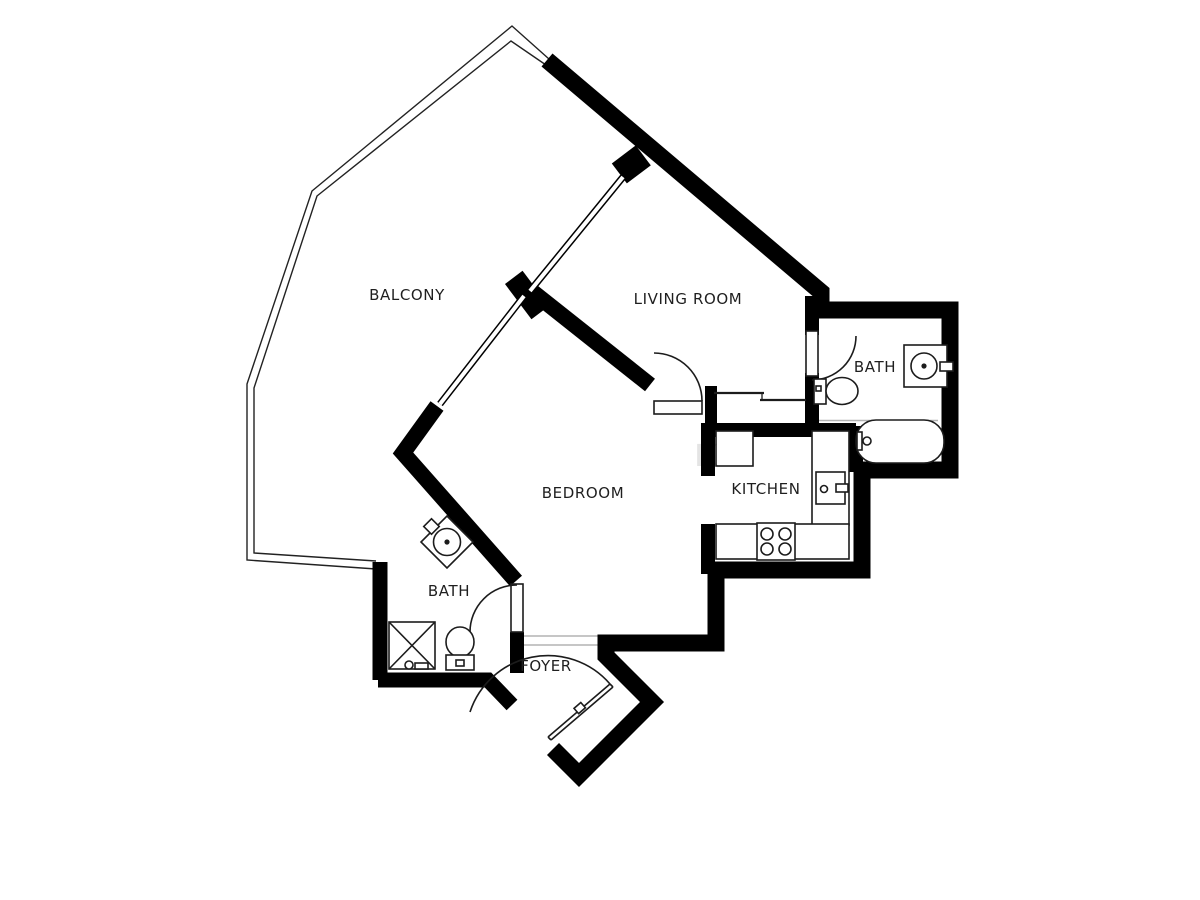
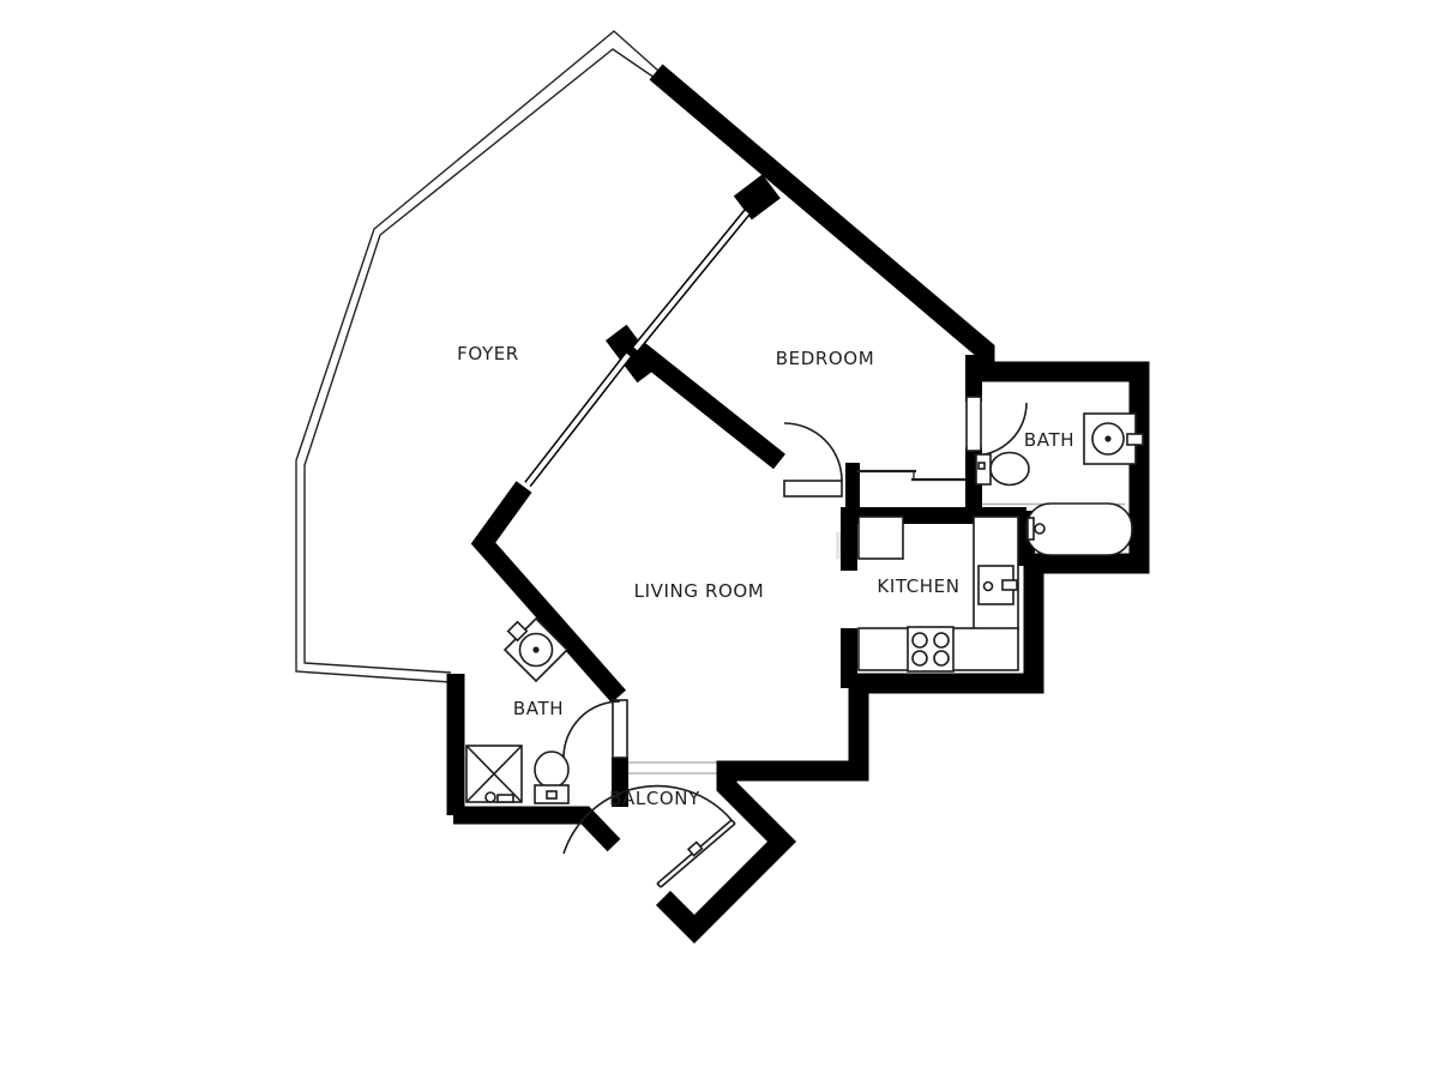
  K
- BALCONY
+ FOYER
- LIVING ROOM
+ BEDROOM
  BATH
  KITCHEN
- BEDROOM
+ LIVING ROOM
  BATH
- FOYER
+ BALCONY
